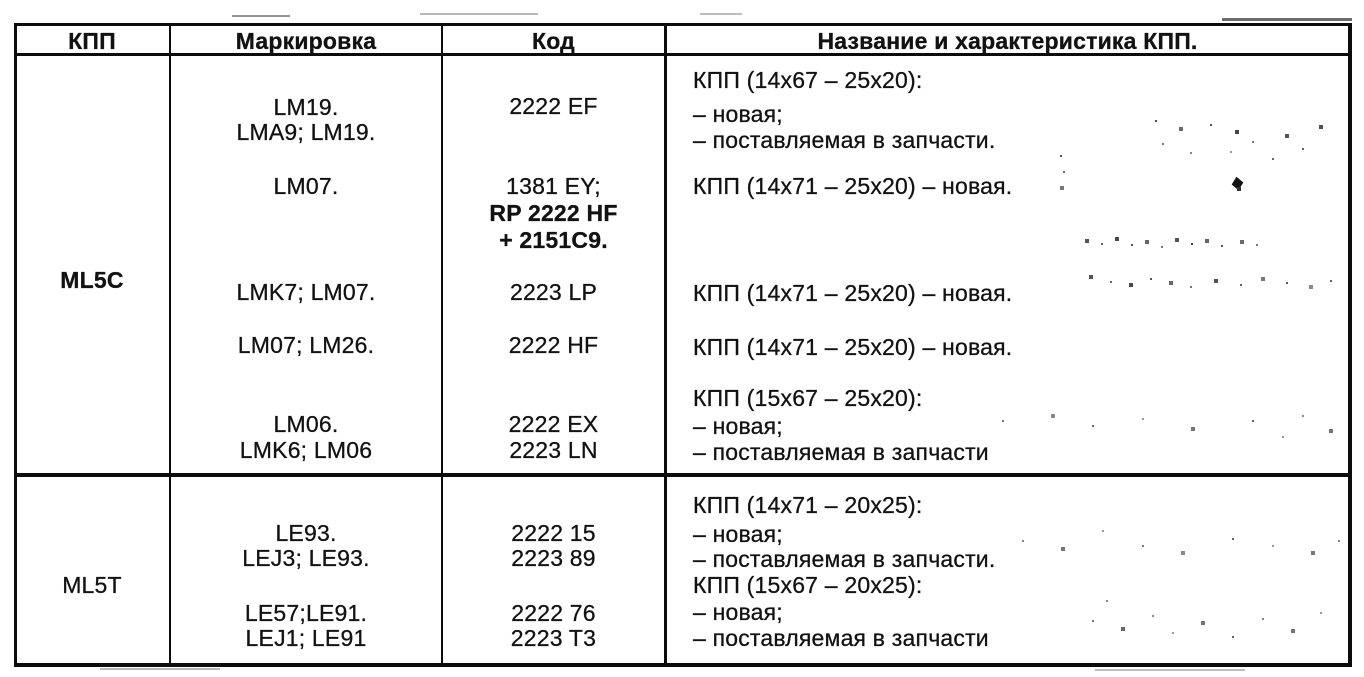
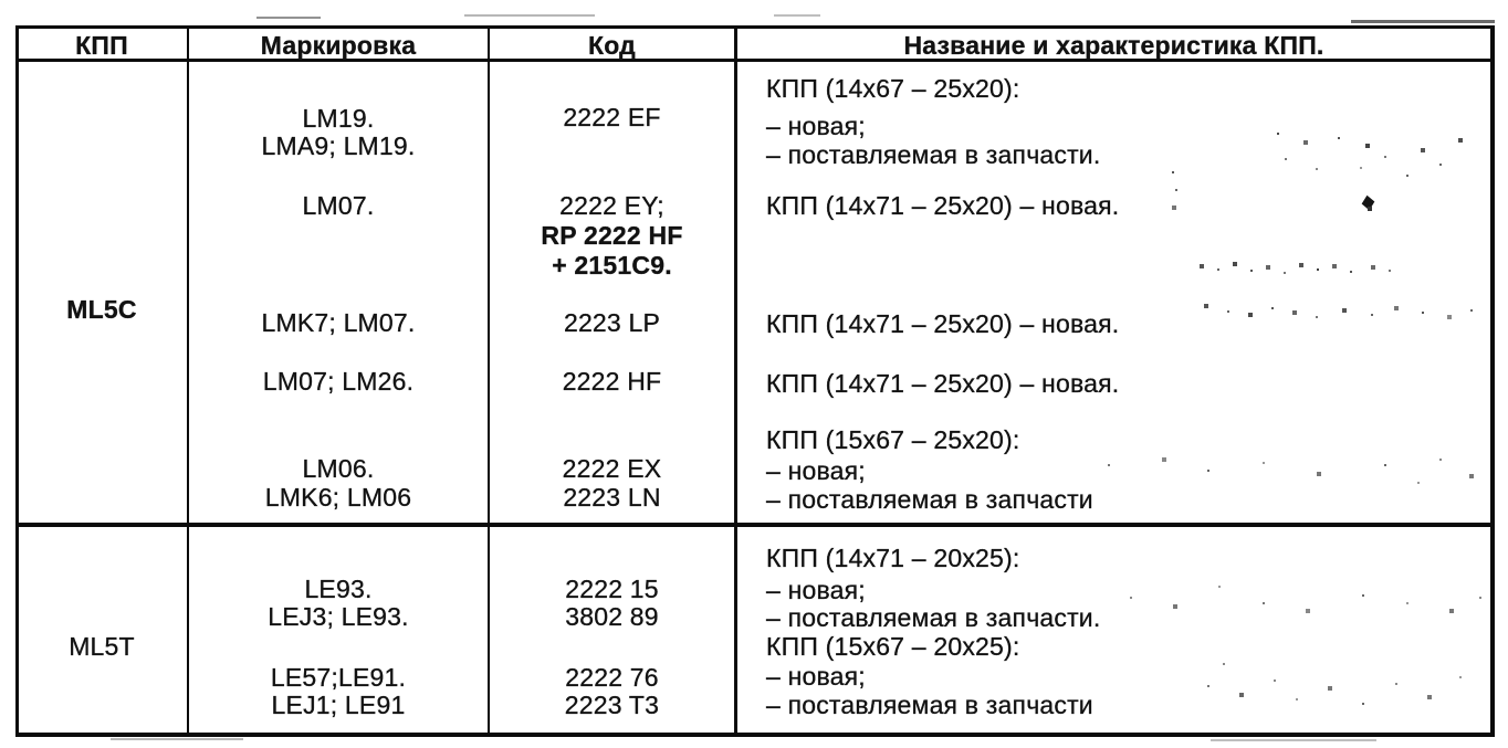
  КПП
  Маркировка
  Код
  Название и характеристика КПП.
  ML5C
  LM19.
  LMA9; LM19.
  LM07.
  LMK7; LM07.
  LM07; LM26.
  LM06.
  LMK6; LM06
  2222 EF
- 1381 EY;
+ 2222 EY;
  RP 2222 HF
  + 2151C9.
  2223 LP
  2222 HF
  2222 EX
  2223 LN
  КПП (14x67 – 25x20):
  – новая;
  – поставляемая в запчасти.
  КПП (14x71 – 25x20) – новая.
  КПП (14x71 – 25x20) – новая.
  КПП (14x71 – 25x20) – новая.
  КПП (15x67 – 25x20):
  – новая;
  – поставляемая в запчасти
  ML5T
  LE93.
  LEJ3; LE93.
  LE57;LE91.
  LEJ1; LE91
  2222 15
- 2223 89
+ 3802 89
  2222 76
  2223 T3
  КПП (14x71 – 20x25):
  – новая;
  – поставляемая в запчасти.
  КПП (15x67 – 20x25):
  – новая;
  – поставляемая в запчасти
